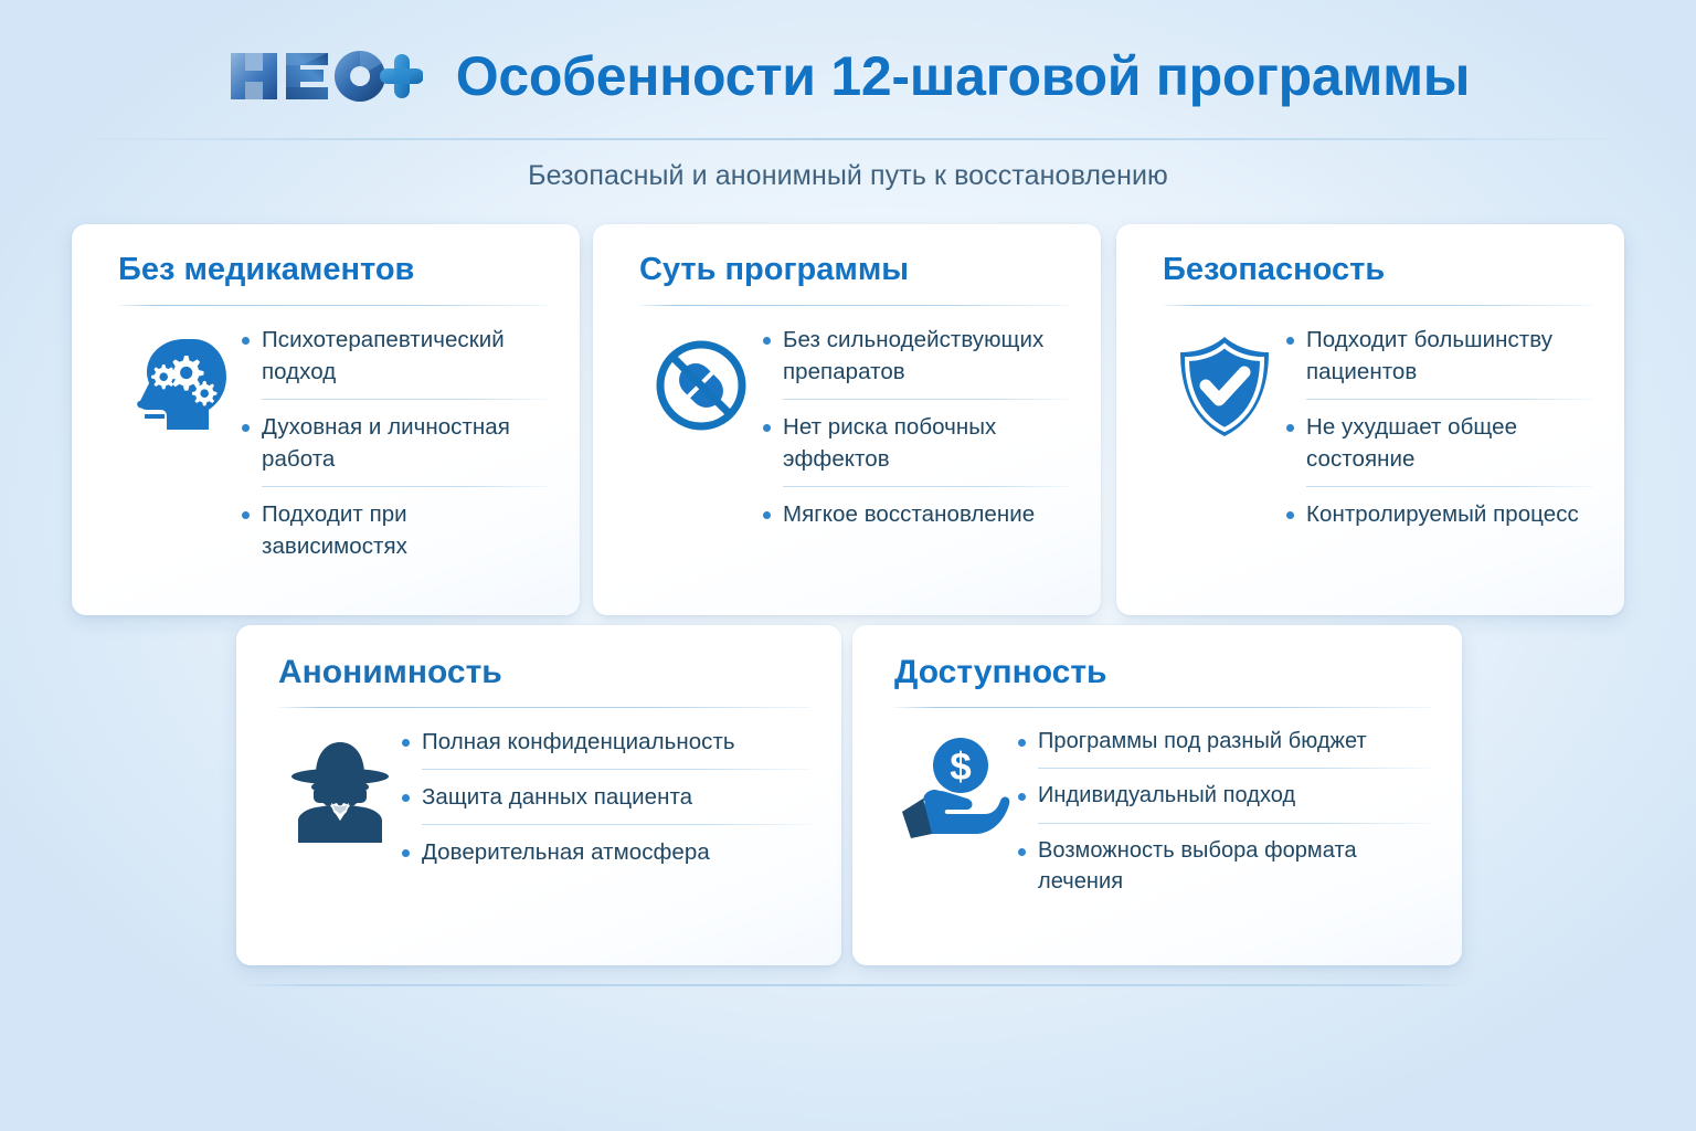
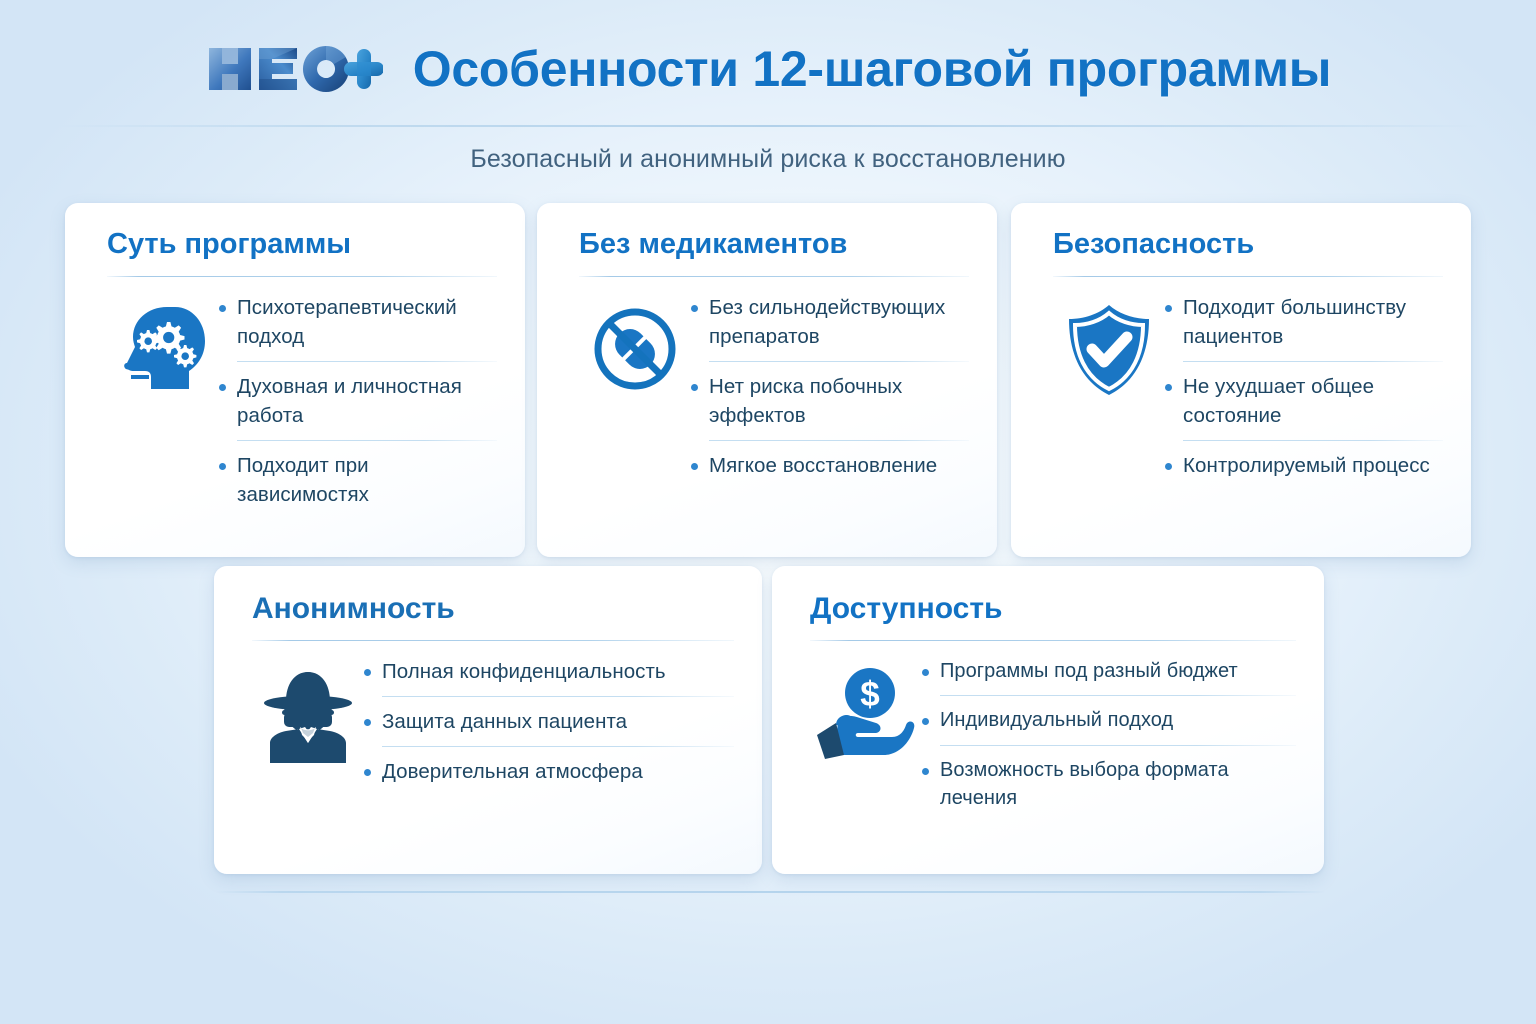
  Особенности 12-шаговой программы
- Безопасный и анонимный путь к восстановлению
+ Безопасный и анонимный риска к восстановлению
- Без медикаментов
+ Суть программы
  Психотерапевтический подход
  Духовная и личностная работа
  Подходит при зависимостях
- Суть программы
+ Без медикаментов
  Без сильнодействующих препаратов
  Нет риска побочных эффектов
  Мягкое восстановление
  Безопасность
  Подходит большинству пациентов
  Не ухудшает общее состояние
  Контролируемый процесс
  Анонимность
  Полная конфиденциальность
  Защита данных пациента
  Доверительная атмосфера
  Доступность
  $
  Программы под разный бюджет
  Индивидуальный подход
  Возможность выбора формата лечения
